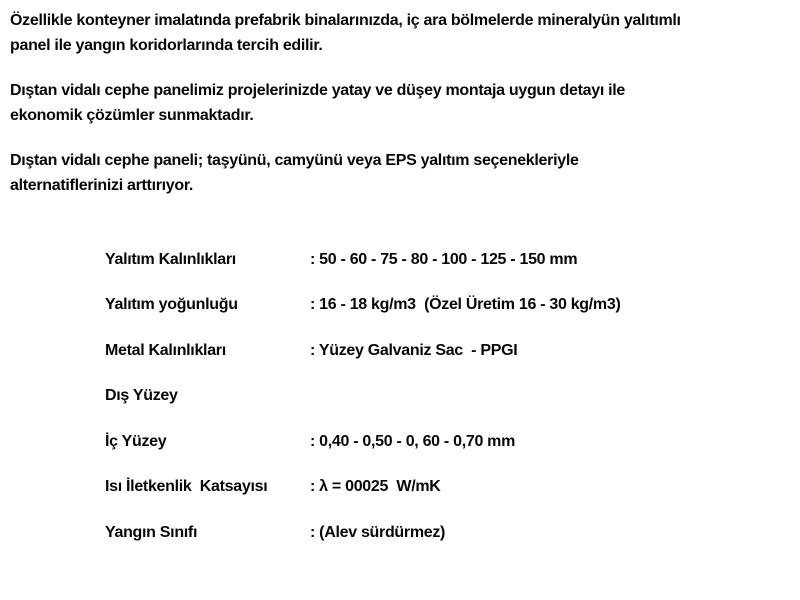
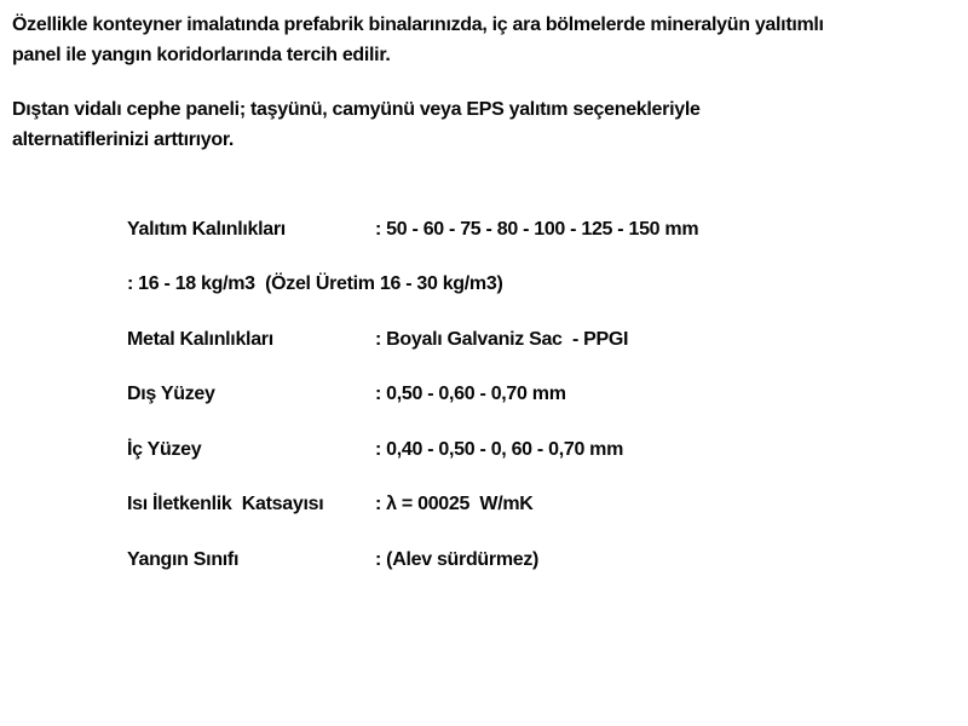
  Özellikle konteyner imalatında prefabrik binalarınızda, iç ara bölmelerde mineralyün yalıtımlı
  panel ile yangın koridorlarında tercih edilir.
- Dıştan vidalı cephe panelimiz projelerinizde yatay ve düşey montaja uygun detayı ile
- ekonomik çözümler sunmaktadır.
  Dıştan vidalı cephe paneli; taşyünü, camyünü veya EPS yalıtım seçenekleriyle
  alternatiflerinizi arttırıyor.
  Yalıtım Kalınlıkları
  : 50 - 60 - 75 - 80 - 100 - 125 - 150 mm
- Yalıtım yoğunluğu
  : 16 - 18 kg/m3 (Özel Üretim 16 - 30 kg/m3)
  Metal Kalınlıkları
- : Yüzey Galvaniz Sac - PPGI
+ : Boyalı Galvaniz Sac - PPGI
  Dış Yüzey
+ : 0,50 - 0,60 - 0,70 mm
  İç Yüzey
  : 0,40 - 0,50 - 0, 60 - 0,70 mm
  Isı İletkenlik Katsayısı
  : λ = 00025 W/mK
  Yangın Sınıfı
  : (Alev sürdürmez)
